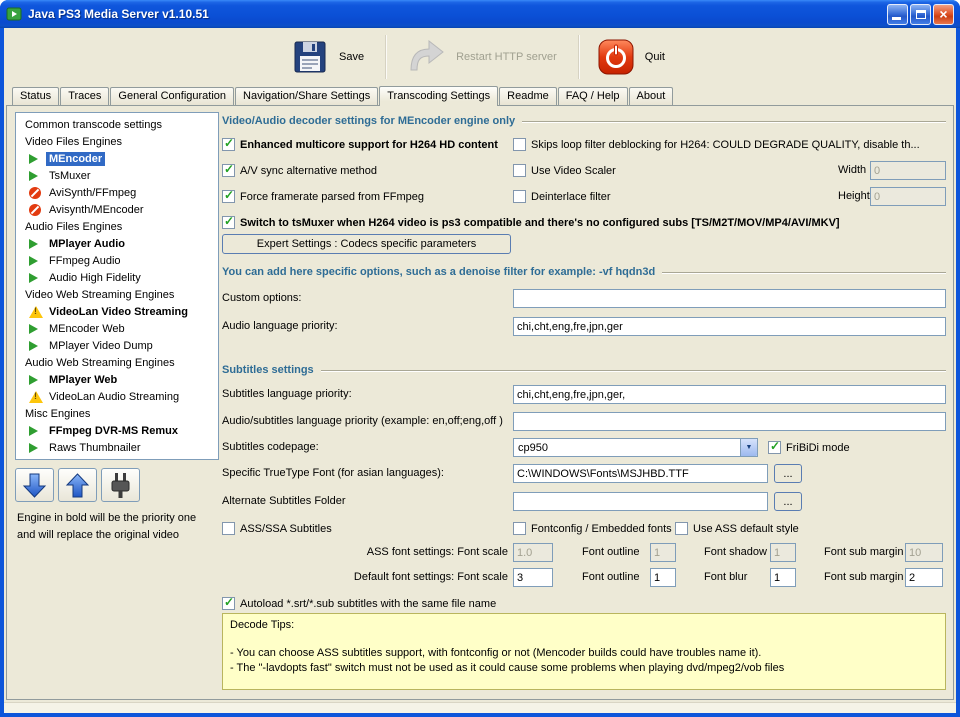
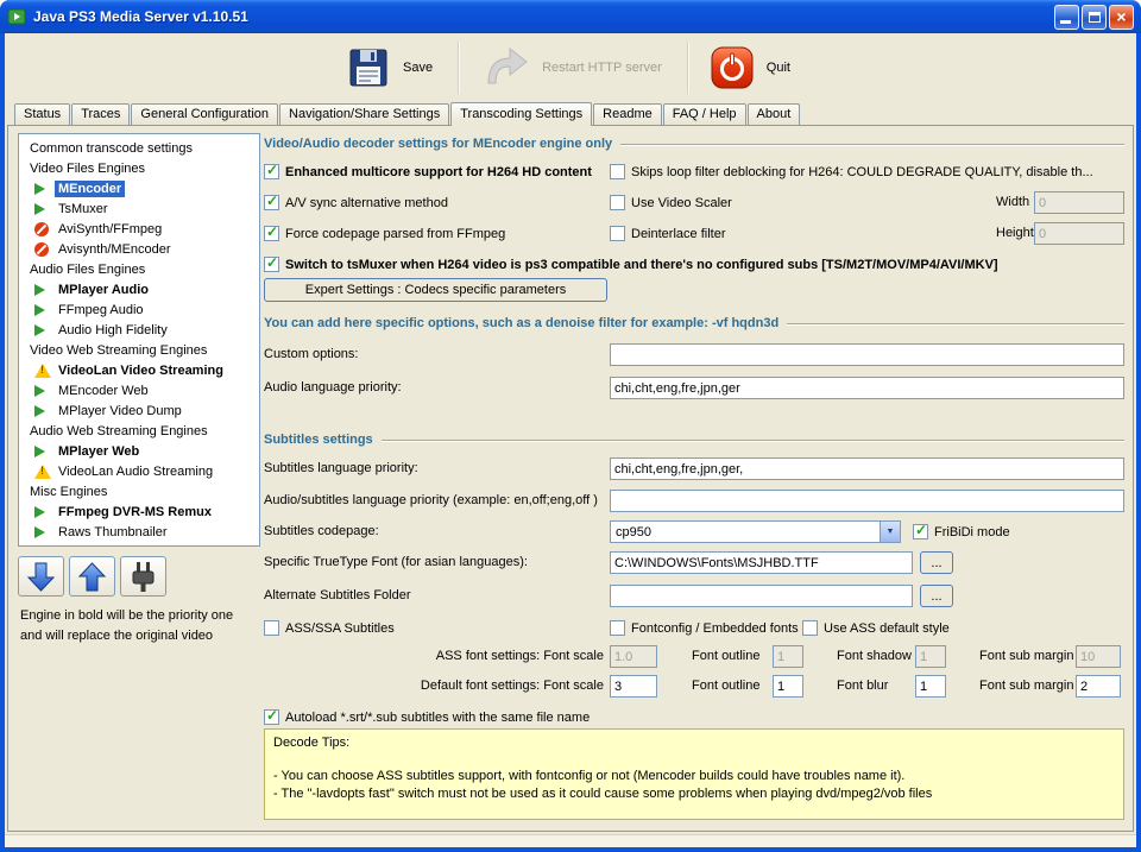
  Java PS3 Media Server v1.10.51
  ×
  Save
  Restart HTTP server
  Quit
  Status
  Traces
  General Configuration
  Navigation/Share Settings
  Transcoding Settings
  Readme
  FAQ / Help
  About
  Common transcode settings
  Video Files Engines
  MEncoder
  TsMuxer
  AviSynth/FFmpeg
  Avisynth/MEncoder
  Audio Files Engines
  MPlayer Audio
  FFmpeg Audio
  Audio High Fidelity
  Video Web Streaming Engines
  VideoLan Video Streaming
  MEncoder Web
  MPlayer Video Dump
  Audio Web Streaming Engines
  MPlayer Web
  VideoLan Audio Streaming
  Misc Engines
  FFmpeg DVR-MS Remux
  Raws Thumbnailer
  Engine in bold will be the priority one
  and will replace the original video
  Video/Audio decoder settings for MEncoder engine only
  Enhanced multicore support for H264 HD content
  Skips loop filter deblocking for H264: COULD DEGRADE QUALITY, disable th...
  A/V sync alternative method
  Use Video Scaler
  Width
  0
- Force framerate parsed from FFmpeg
+ Force codepage parsed from FFmpeg
  Deinterlace filter
  Height
  0
  Switch to tsMuxer when H264 video is ps3 compatible and there's no configured subs [TS/M2T/MOV/MP4/AVI/MKV]
  Expert Settings : Codecs specific parameters
  You can add here specific options, such as a denoise filter for example: -vf hqdn3d
  Custom options:
  Audio language priority:
  chi,cht,eng,fre,jpn,ger
  Subtitles settings
  Subtitles language priority:
  chi,cht,eng,fre,jpn,ger,
  Audio/subtitles language priority (example: en,off;eng,off )
  Subtitles codepage:
  cp950
  FriBiDi mode
  Specific TrueType Font (for asian languages):
  C:\WINDOWS\Fonts\MSJHBD.TTF
  ...
  Alternate Subtitles Folder
  ...
  ASS/SSA Subtitles
  Fontconfig / Embedded fonts
  Use ASS default style
  ASS font settings: Font scale
  1.0
  Font outline
  1
  Font shadow
  1
  Font sub margin
  10
  Default font settings: Font scale
  3
  Font outline
  1
  Font blur
  1
  Font sub margin
  2
  Autoload *.srt/*.sub subtitles with the same file name
  Decode Tips:
  - You can choose ASS subtitles support, with fontconfig or not (Mencoder builds could have troubles name it).
  - The "-lavdopts fast" switch must not be used as it could cause some problems when playing dvd/mpeg2/vob files
